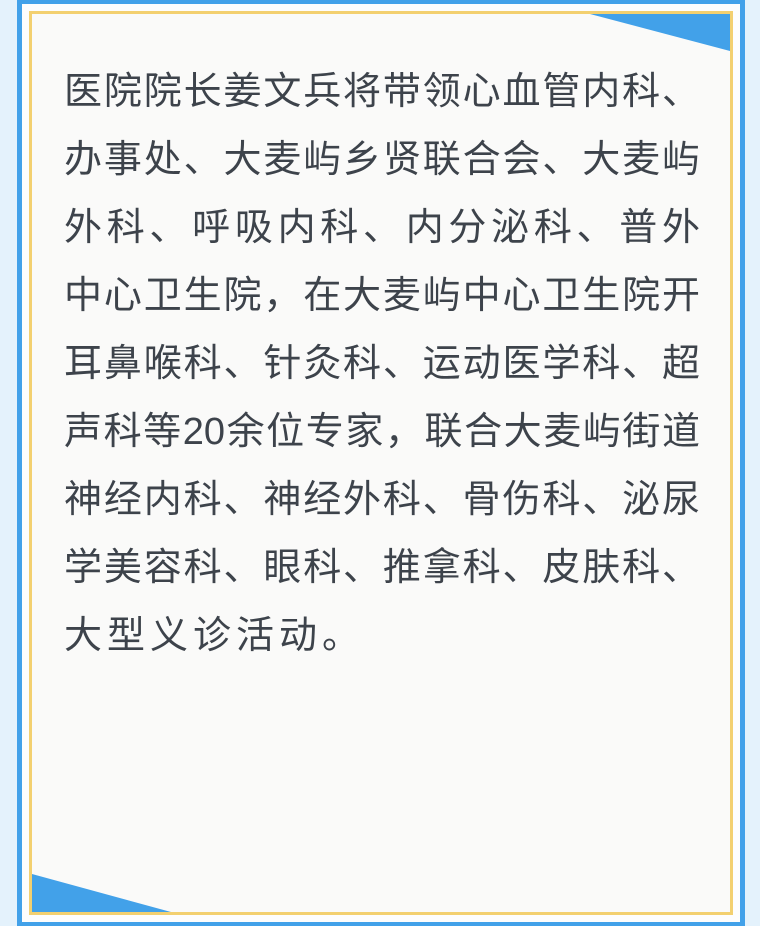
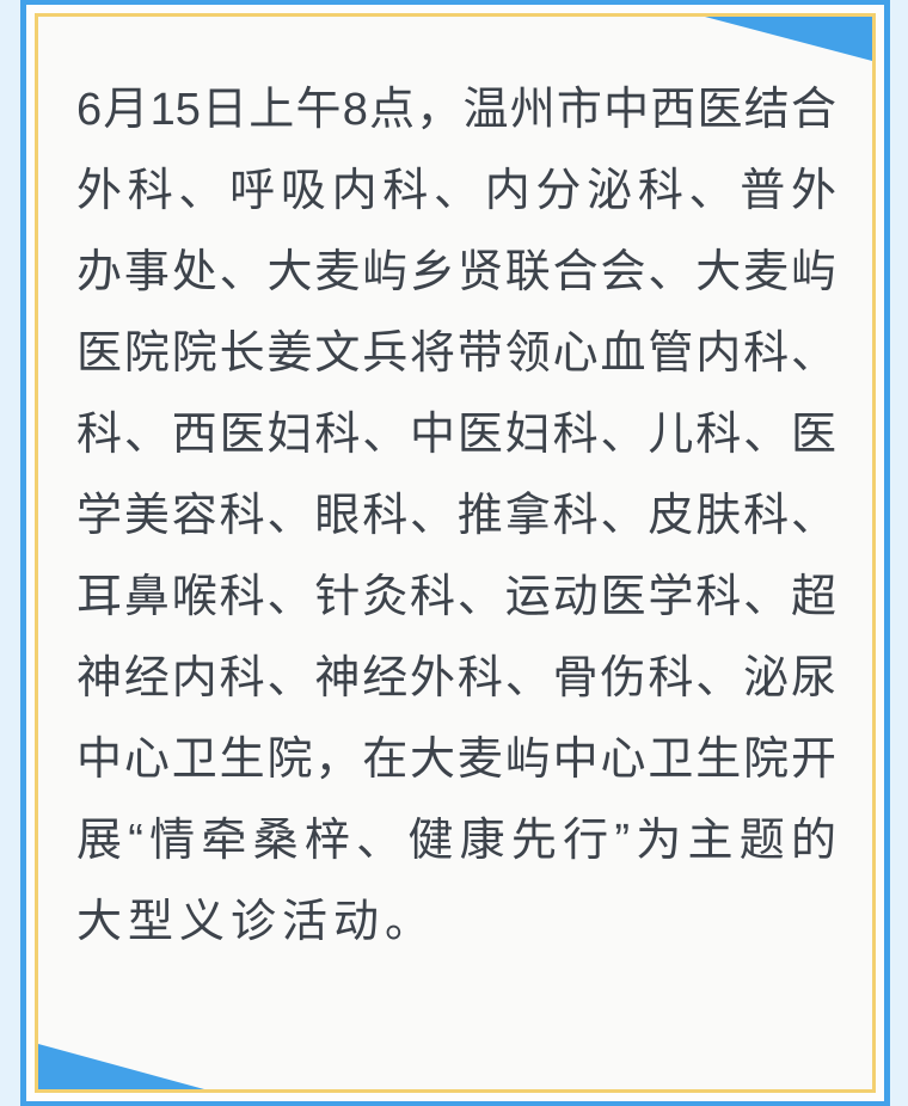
+ 6月15日上午8点，温州市中西医结合
- 医院院长姜文兵将带领心血管内科、
+ 外科、呼吸内科、内分泌科、普外
  办事处、大麦屿乡贤联合会、大麦屿
- 外科、呼吸内科、内分泌科、普外
+ 医院院长姜文兵将带领心血管内科、
+ 科、西医妇科、中医妇科、儿科、医
- 中心卫生院，在大麦屿中心卫生院开
+ 学美容科、眼科、推拿科、皮肤科、
  耳鼻喉科、针灸科、运动医学科、超
- 声科等20余位专家，联合大麦屿街道
  神经内科、神经外科、骨伤科、泌尿
- 学美容科、眼科、推拿科、皮肤科、
+ 中心卫生院，在大麦屿中心卫生院开
+ 展“情牵桑梓、健康先行”为主题的
  大型义诊活动。
